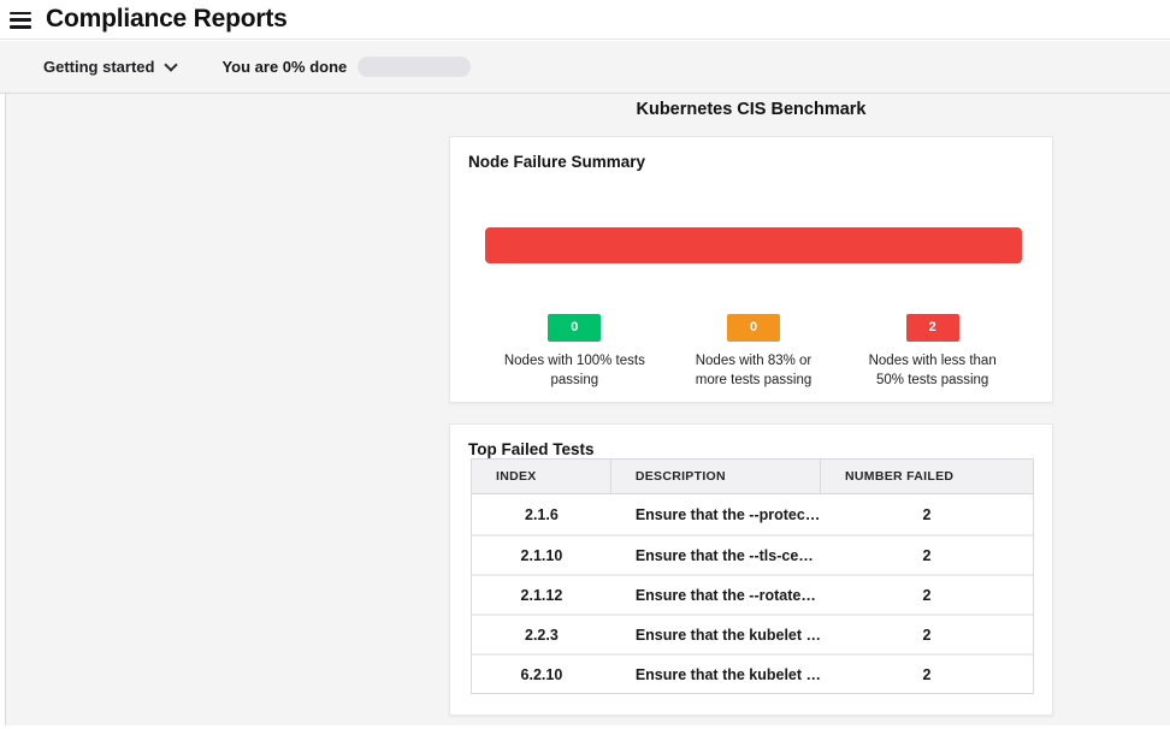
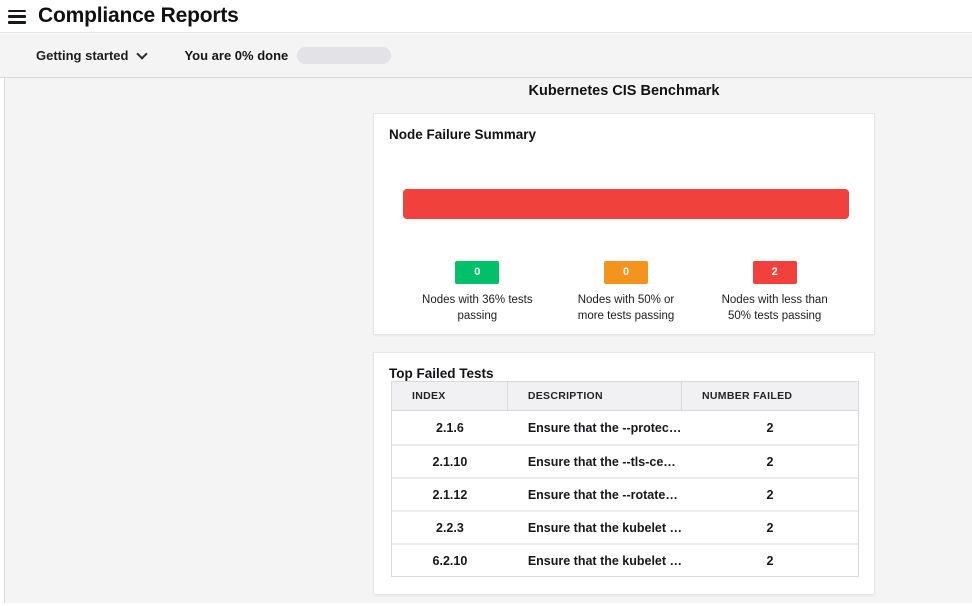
  Compliance Reports
  Getting started
  You are 0% done
  Kubernetes CIS Benchmark
  Node Failure Summary
  0
- Nodes with 100% tests
+ Nodes with 36% tests
  passing
  0
- Nodes with 83% or
+ Nodes with 50% or
  more tests passing
  2
  Nodes with less than
  50% tests passing
  Top Failed Tests
  INDEX	DESCRIPTION	NUMBER FAILED
  2.1.6	Ensure that the --protec…	2
  2.1.10	Ensure that the --tls-ce…	2
  2.1.12	Ensure that the --rotate…	2
  2.2.3	Ensure that the kubelet …	2
  6.2.10	Ensure that the kubelet …	2
